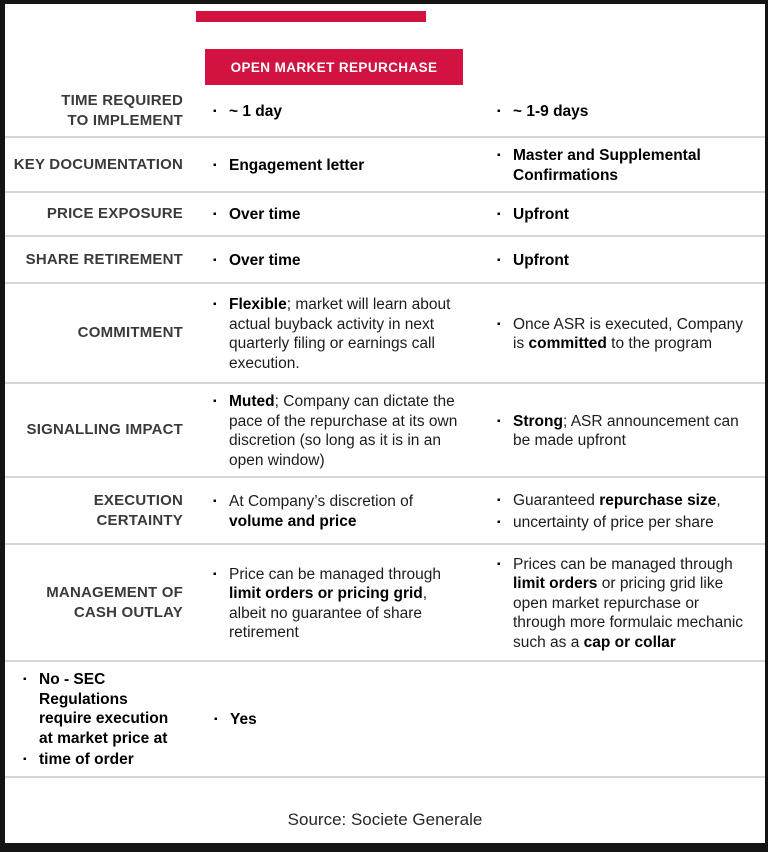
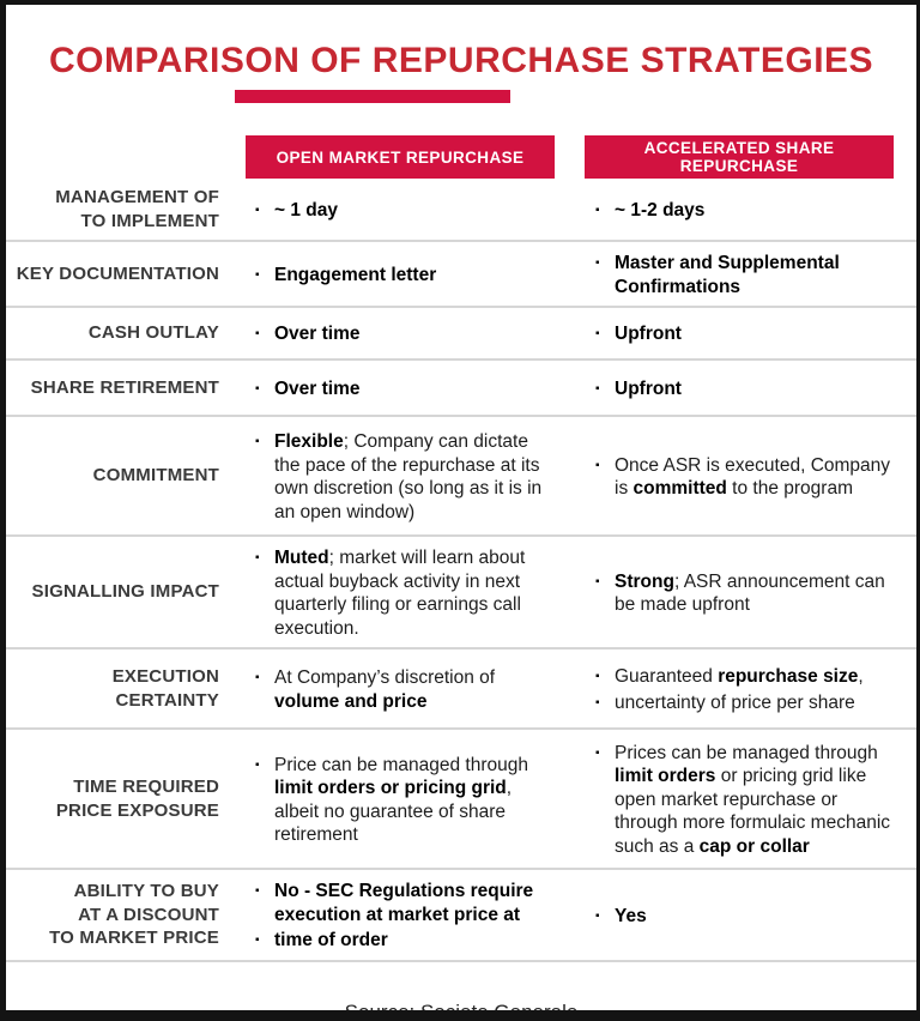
+ COMPARISON OF REPURCHASE STRATEGIES
  OPEN MARKET REPURCHASE
+ ACCELERATED SHARE REPURCHASE
- TIME REQUIRED
+ MANAGEMENT OF
  TO IMPLEMENT
  ▪
  ~ 1 day
  ▪
- ~ 1-9 days
+ ~ 1-2 days
  KEY DOCUMENTATION
  ▪
  Engagement letter
  ▪
  Master and Supplemental Confirmations
- PRICE EXPOSURE
+ CASH OUTLAY
  ▪
  Over time
  ▪
  Upfront
  SHARE RETIREMENT
  ▪
  Over time
  ▪
  Upfront
  COMMITMENT
  ▪
- Flexible; market will learn about actual buyback activity in next quarterly filing or earnings call execution.
+ Flexible; Company can dictate the pace of the repurchase at its own discretion (so long as it is in an open window)
  ▪
  Once ASR is executed, Company is committed to the program
  SIGNALLING IMPACT
  ▪
- Muted; Company can dictate the pace of the repurchase at its own discretion (so long as it is in an open window)
+ Muted; market will learn about actual buyback activity in next quarterly filing or earnings call execution.
  ▪
  Strong; ASR announcement can be made upfront
  EXECUTION CERTAINTY
  ▪
  At Company’s discretion of volume and price
  ▪
  Guaranteed repurchase size,
  ▪
  uncertainty of price per share
- MANAGEMENT OF
+ TIME REQUIRED
- CASH OUTLAY
+ PRICE EXPOSURE
  ▪
  Price can be managed through limit orders or pricing grid, albeit no guarantee of share retirement
  ▪
  Prices can be managed through limit orders or pricing grid like open market repurchase or through more formulaic mechanic such as a cap or collar
+ ABILITY TO BUY
+ AT A DISCOUNT
+ TO MARKET PRICE
  ▪
  No - SEC Regulations require execution at market price at
  ▪
  time of order
  ▪
  Yes
  Source: Societe Generale
